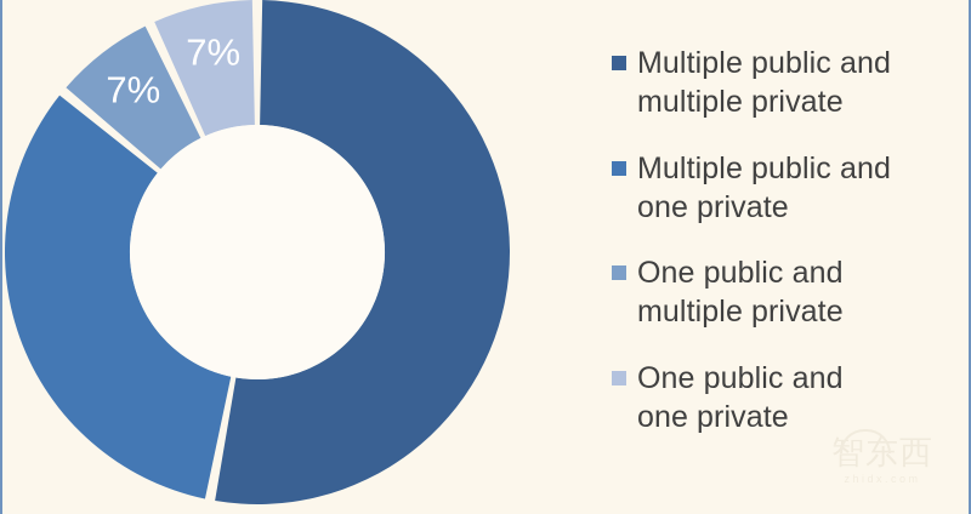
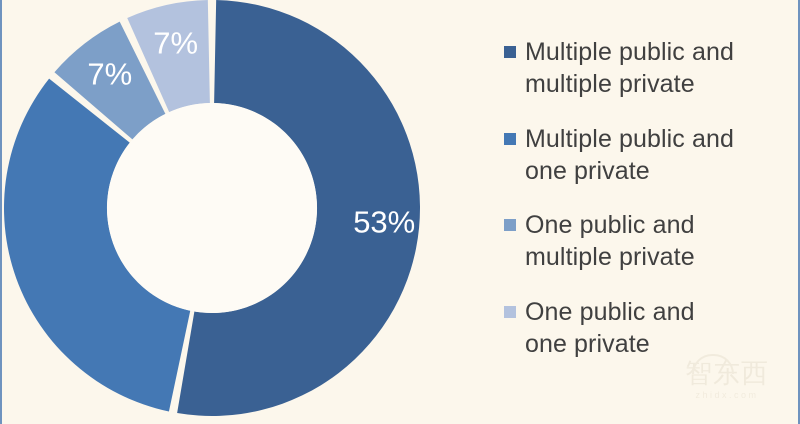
+ 53%
  7%
  7%
  Multiple public and
  multiple private
  Multiple public and
  one private
  One public and
  multiple private
  One public and
  one private
